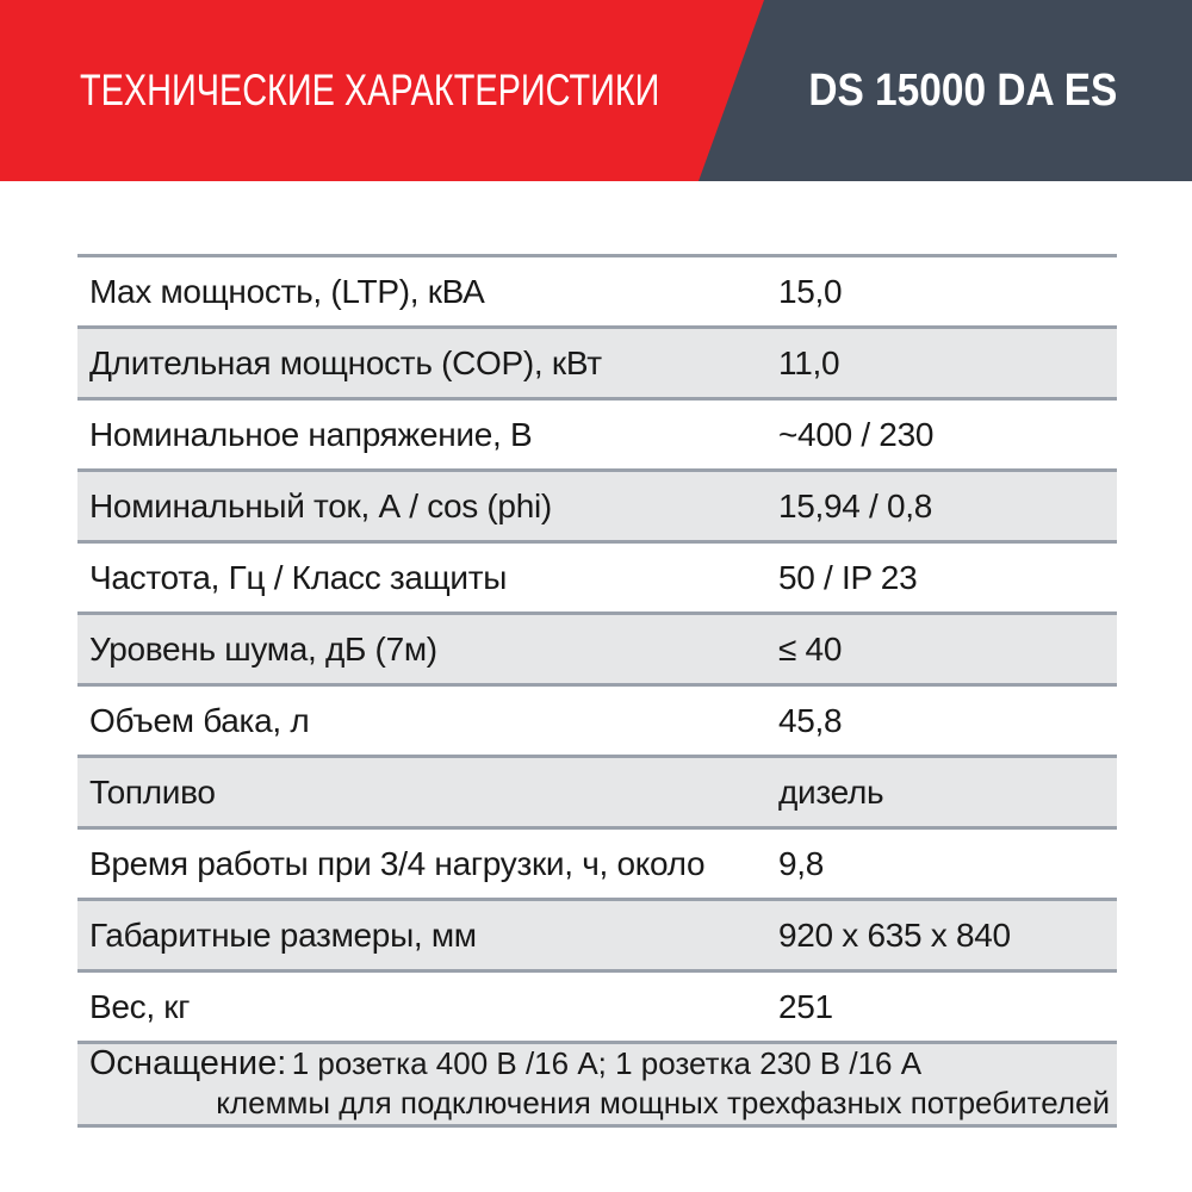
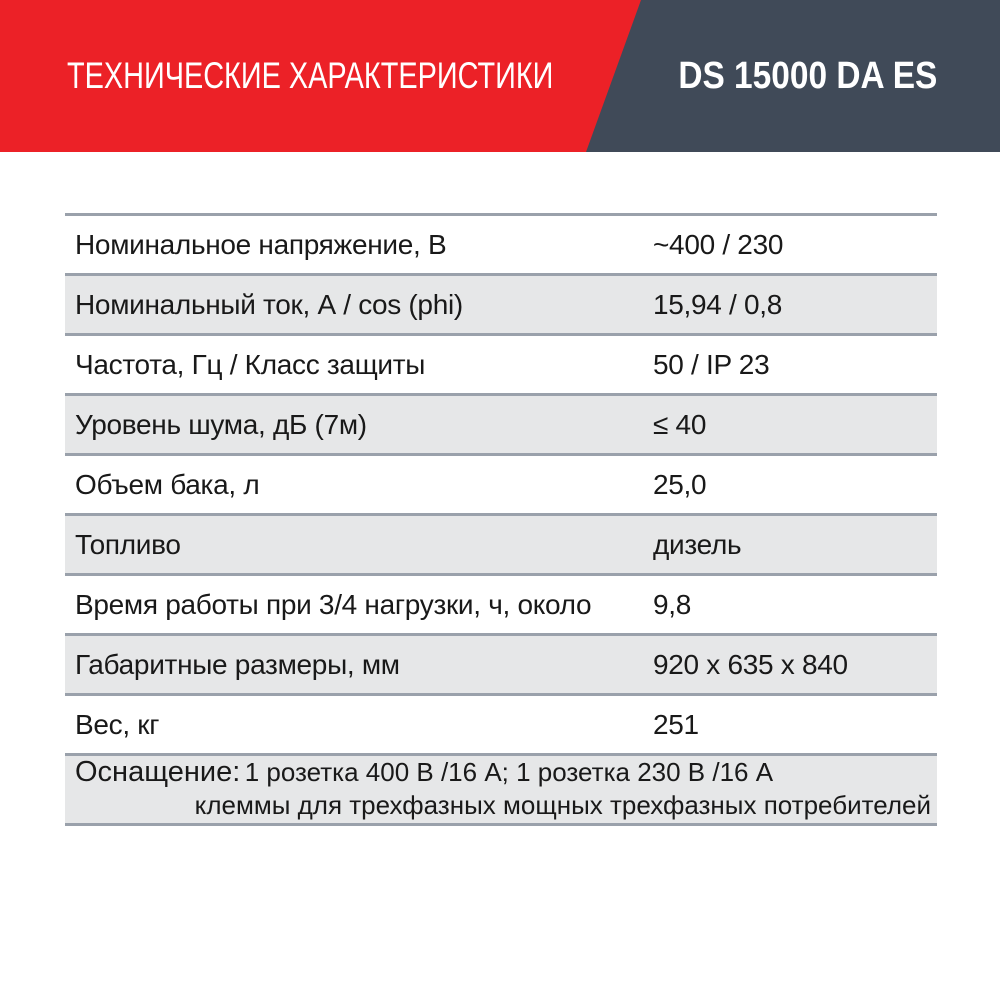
  ТЕХНИЧЕСКИЕ ХАРАКТЕРИСТИКИ
  DS 15000 DA ES
- Max мощность, (LTP), кВА
- 15,0
- Длительная мощность (COP), кВт
- 11,0
  Номинальное напряжение, В
  ~400 / 230
  Номинальный ток, А / cos (phi)
  15,94 / 0,8
  Частота, Гц / Класс защиты
  50 / IP 23
  Уровень шума, дБ (7м)
  ≤ 40
  Объем бака, л
- 45,8
+ 25,0
  Топливо
  дизель
  Время работы при 3/4 нагрузки, ч, около
  9,8
  Габаритные размеры, мм
  920 x 635 x 840
  Вес, кг
  251
  Оснащение: 1 розетка 400 В /16 А; 1 розетка 230 В /16 А
- клеммы для подключения мощных трехфазных потребителей
+ клеммы для трехфазных мощных трехфазных потребителей
